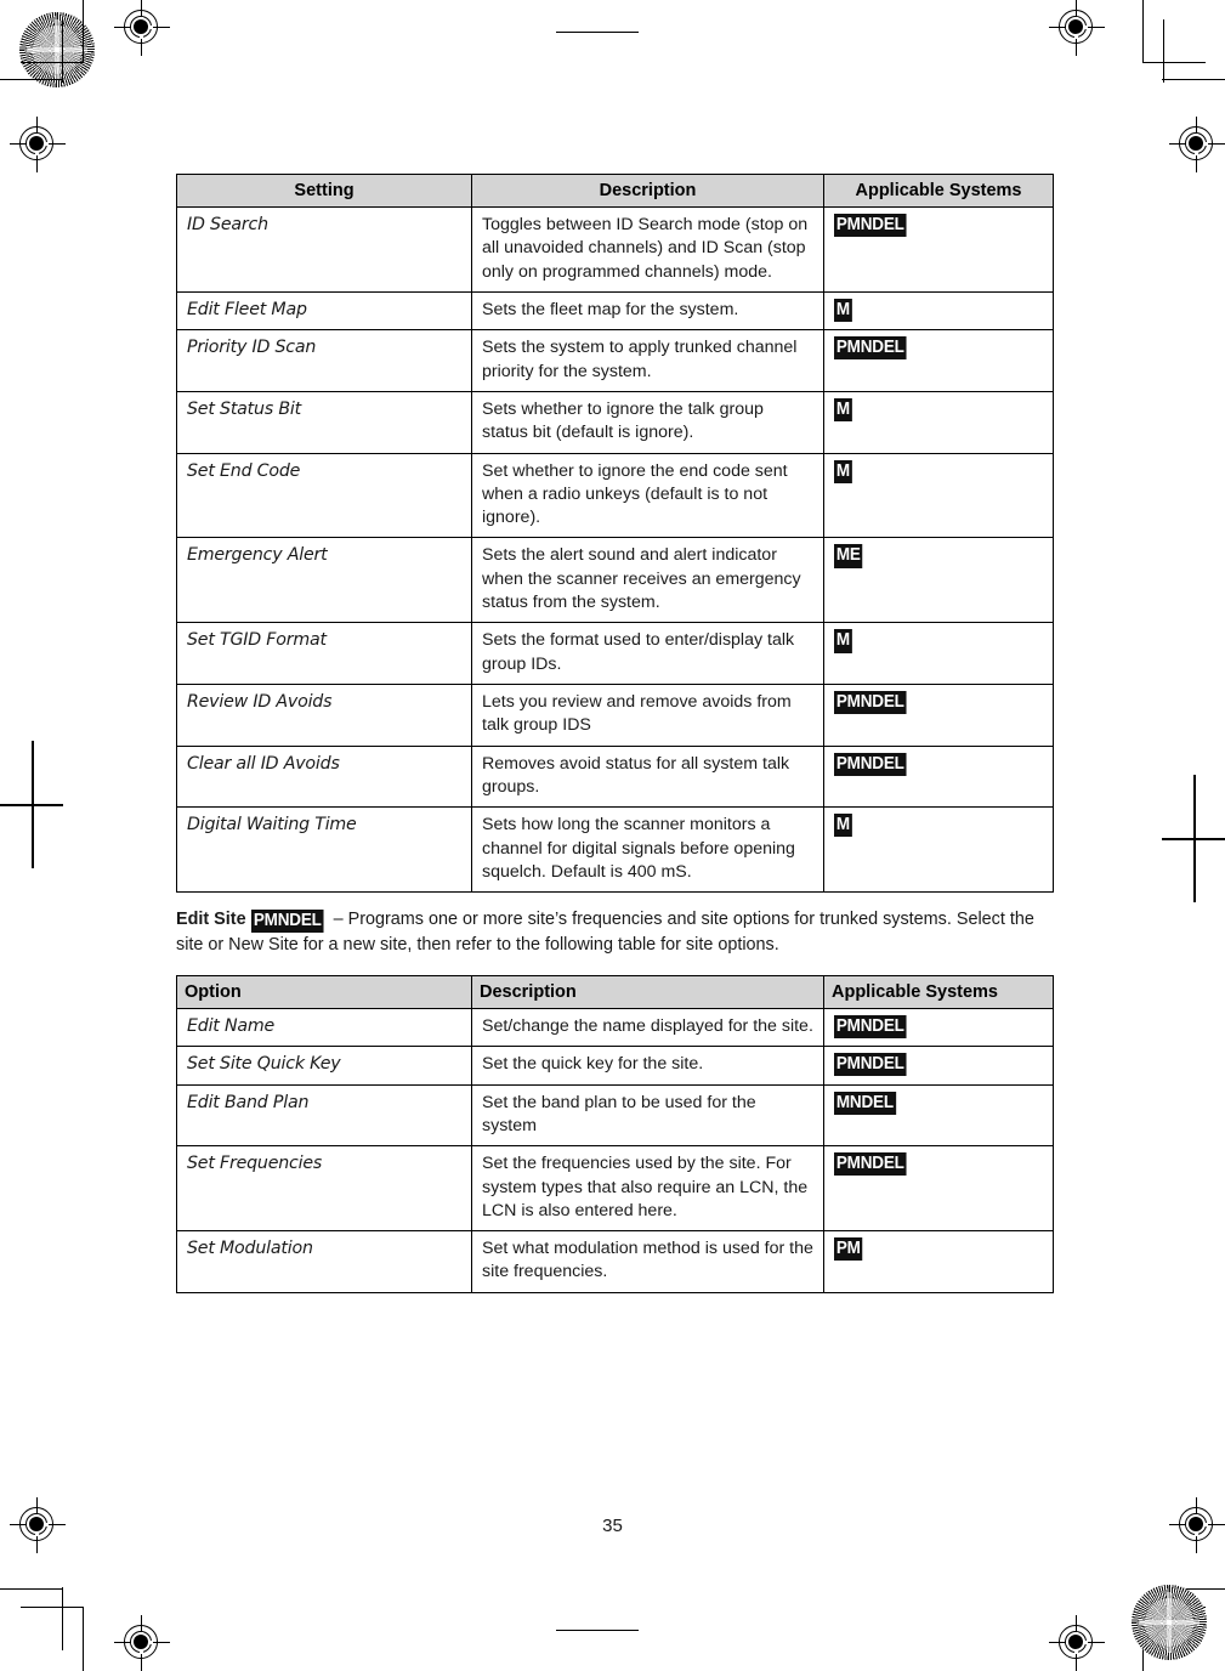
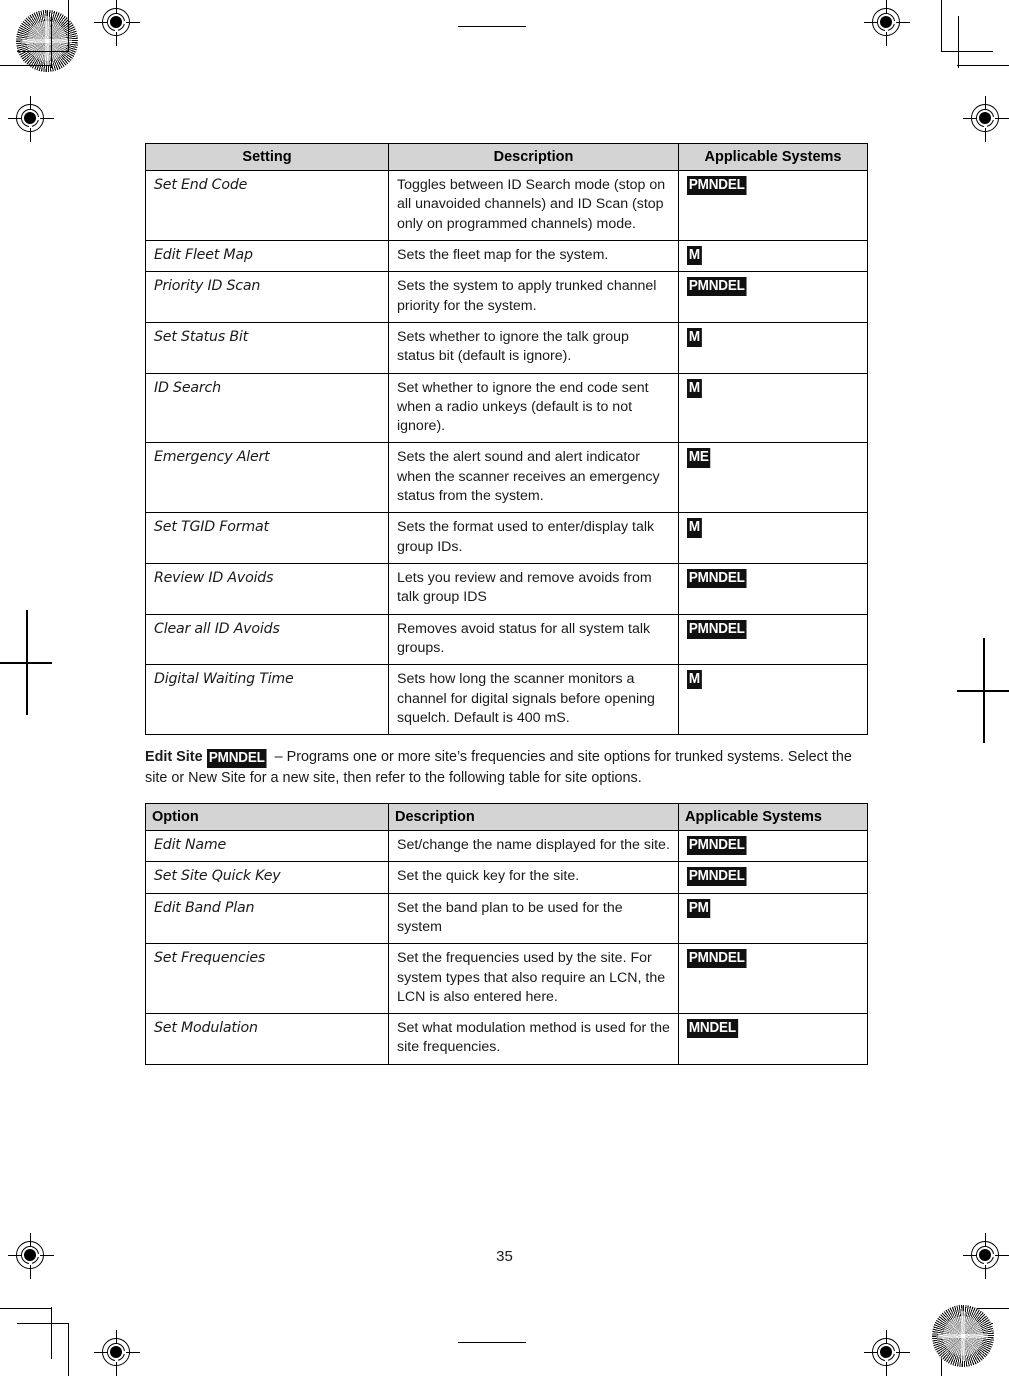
  Setting	Description	Applicable Systems
- ID Search	Toggles between ID Search mode (stop on all unavoided channels) and ID Scan (stop only on programmed channels) mode.	PMNDEL
+ Set End Code	Toggles between ID Search mode (stop on all unavoided channels) and ID Scan (stop only on programmed channels) mode.	PMNDEL
  Edit Fleet Map	Sets the fleet map for the system.	M
  Priority ID Scan	Sets the system to apply trunked channel priority for the system.	PMNDEL
  Set Status Bit	Sets whether to ignore the talk group status bit (default is ignore).	M
- Set End Code	Set whether to ignore the end code sent when a radio unkeys (default is to not ignore).	M
+ ID Search	Set whether to ignore the end code sent when a radio unkeys (default is to not ignore).	M
  Emergency Alert	Sets the alert sound and alert indicator when the scanner receives an emergency status from the system.	ME
  Set TGID Format	Sets the format used to enter/display talk group IDs.	M
  Review ID Avoids	Lets you review and remove avoids from talk group IDS	PMNDEL
  Clear all ID Avoids	Removes avoid status for all system talk groups.	PMNDEL
  Digital Waiting Time	Sets how long the scanner monitors a channel for digital signals before opening squelch. Default is 400 mS.	M
  Edit Site PMNDEL – Programs one or more site’s frequencies and site options for trunked systems. Select the site or New Site for a new site, then refer to the following table for site options.
  Option	Description	Applicable Systems
  Edit Name	Set/change the name displayed for the site.	PMNDEL
  Set Site Quick Key	Set the quick key for the site.	PMNDEL
- Edit Band Plan	Set the band plan to be used for the system	MNDEL
+ Edit Band Plan	Set the band plan to be used for the system	PM
  Set Frequencies	Set the frequencies used by the site. For system types that also require an LCN, the LCN is also entered here.	PMNDEL
- Set Modulation	Set what modulation method is used for the site frequencies.	PM
+ Set Modulation	Set what modulation method is used for the site frequencies.	MNDEL
  35
